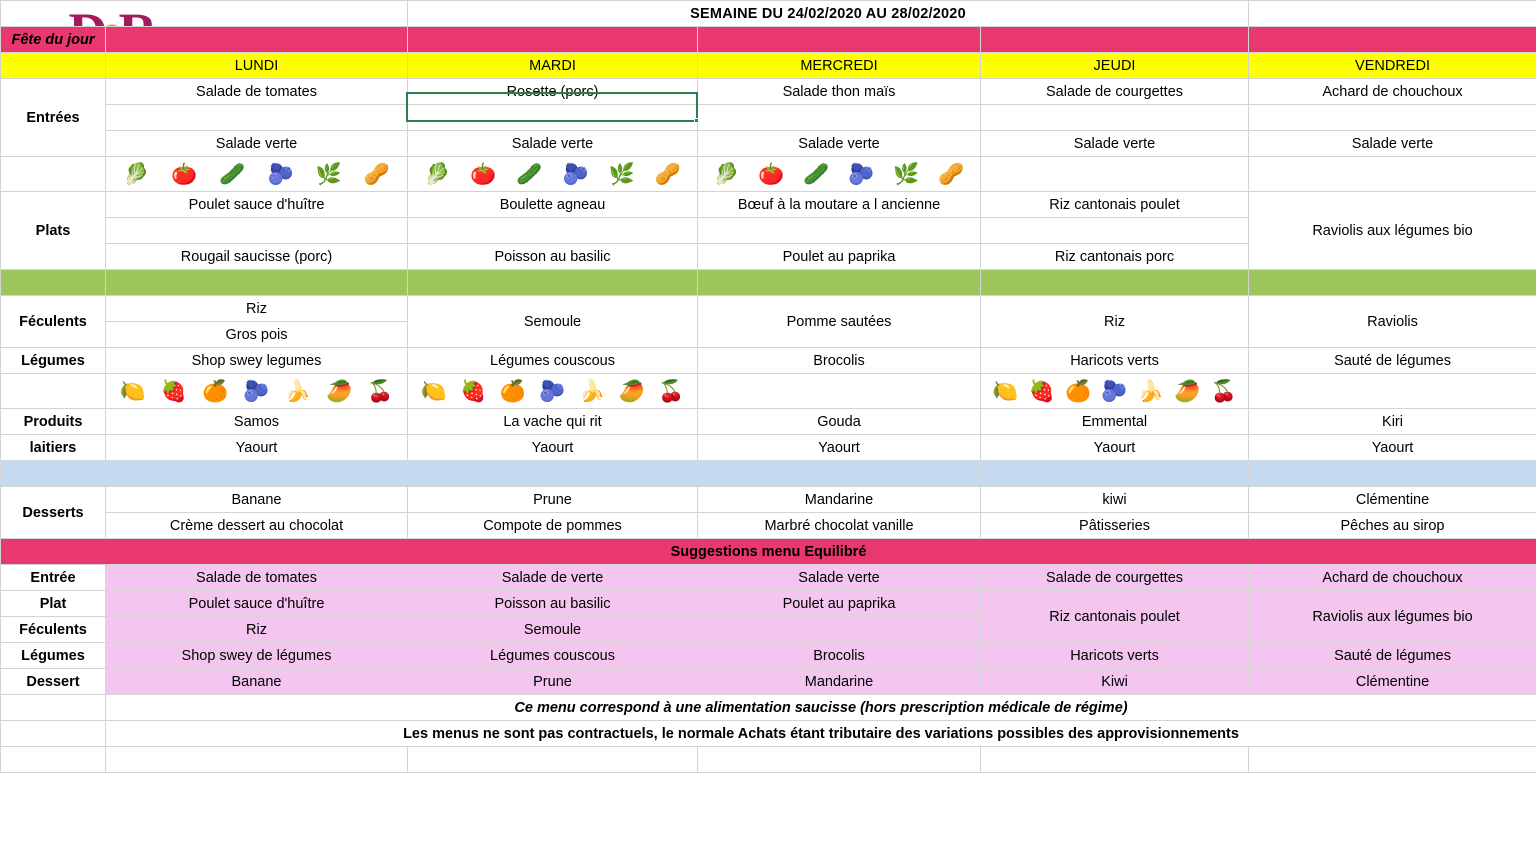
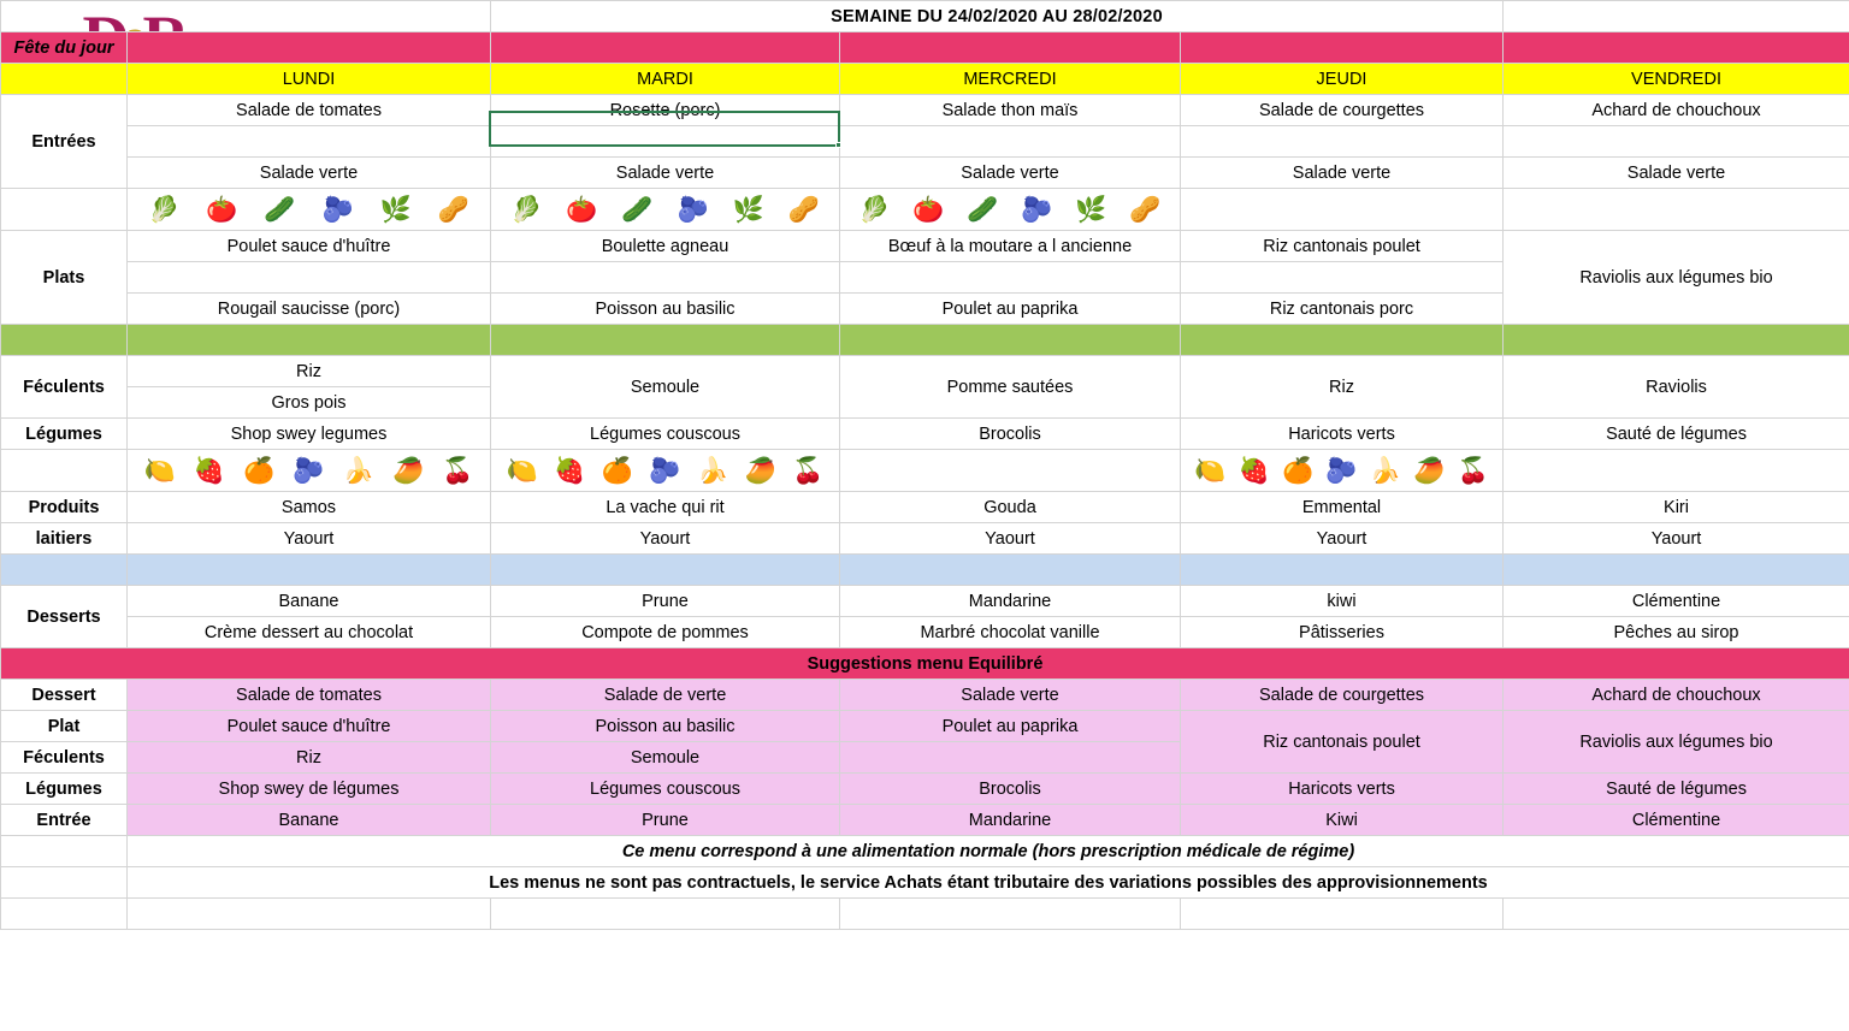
  Fête du jour
  	LUNDI	MARDI	MERCREDI	JEUDI	VENDREDI
  Entrées	Salade de tomates	Rosette (porc)	Salade thon maïs	Salade de courgettes	Achard de chouchoux
  Salade verte	Salade verte	Salade verte	Salade verte	Salade verte
  	🥬 🍅 🥒 🫐 🌿 🥜	🥬 🍅 🥒 🫐 🌿 🥜	🥬 🍅 🥒 🫐 🌿 🥜
  Plats	Poulet sauce d'huître	Boulette agneau	Bœuf à la moutare a l ancienne	Riz cantonais poulet	Raviolis aux légumes bio
  Rougail saucisse (porc)	Poisson au basilic	Poulet au paprika	Riz cantonais porc
  Féculents	Riz	Semoule	Pomme sautées	Riz	Raviolis
  Gros pois
  Légumes	Shop swey legumes	Légumes couscous	Brocolis	Haricots verts	Sauté de légumes
  	🍋 🍓 🍊 🫐 🍌 🥭 🍒	🍋 🍓 🍊 🫐 🍌 🥭 🍒		🍋 🍓 🍊 🫐 🍌 🥭 🍒
  Produits	Samos	La vache qui rit	Gouda	Emmental	Kiri
  laitiers	Yaourt	Yaourt	Yaourt	Yaourt	Yaourt
  Desserts	Banane	Prune	Mandarine	kiwi	Clémentine
  Crème dessert au chocolat	Compote de pommes	Marbré chocolat vanille	Pâtisseries	Pêches au sirop
  Suggestions menu Equilibré
- Entrée	Salade de tomates	Salade de verte	Salade verte	Salade de courgettes	Achard de chouchoux
+ Dessert	Salade de tomates	Salade de verte	Salade verte	Salade de courgettes	Achard de chouchoux
  Plat	Poulet sauce d'huître	Poisson au basilic	Poulet au paprika	Riz cantonais poulet	Raviolis aux légumes bio
  Féculents	Riz	Semoule
  Légumes	Shop swey de légumes	Légumes couscous	Brocolis	Haricots verts	Sauté de légumes
- Dessert	Banane	Prune	Mandarine	Kiwi	Clémentine
+ Entrée	Banane	Prune	Mandarine	Kiwi	Clémentine
- 	Ce menu correspond à une alimentation saucisse (hors prescription médicale de régime)
+ 	Ce menu correspond à une alimentation normale (hors prescription médicale de régime)
- 	Les menus ne sont pas contractuels, le normale Achats étant tributaire des variations possibles des approvisionnements
+ 	Les menus ne sont pas contractuels, le service Achats étant tributaire des variations possibles des approvisionnements
